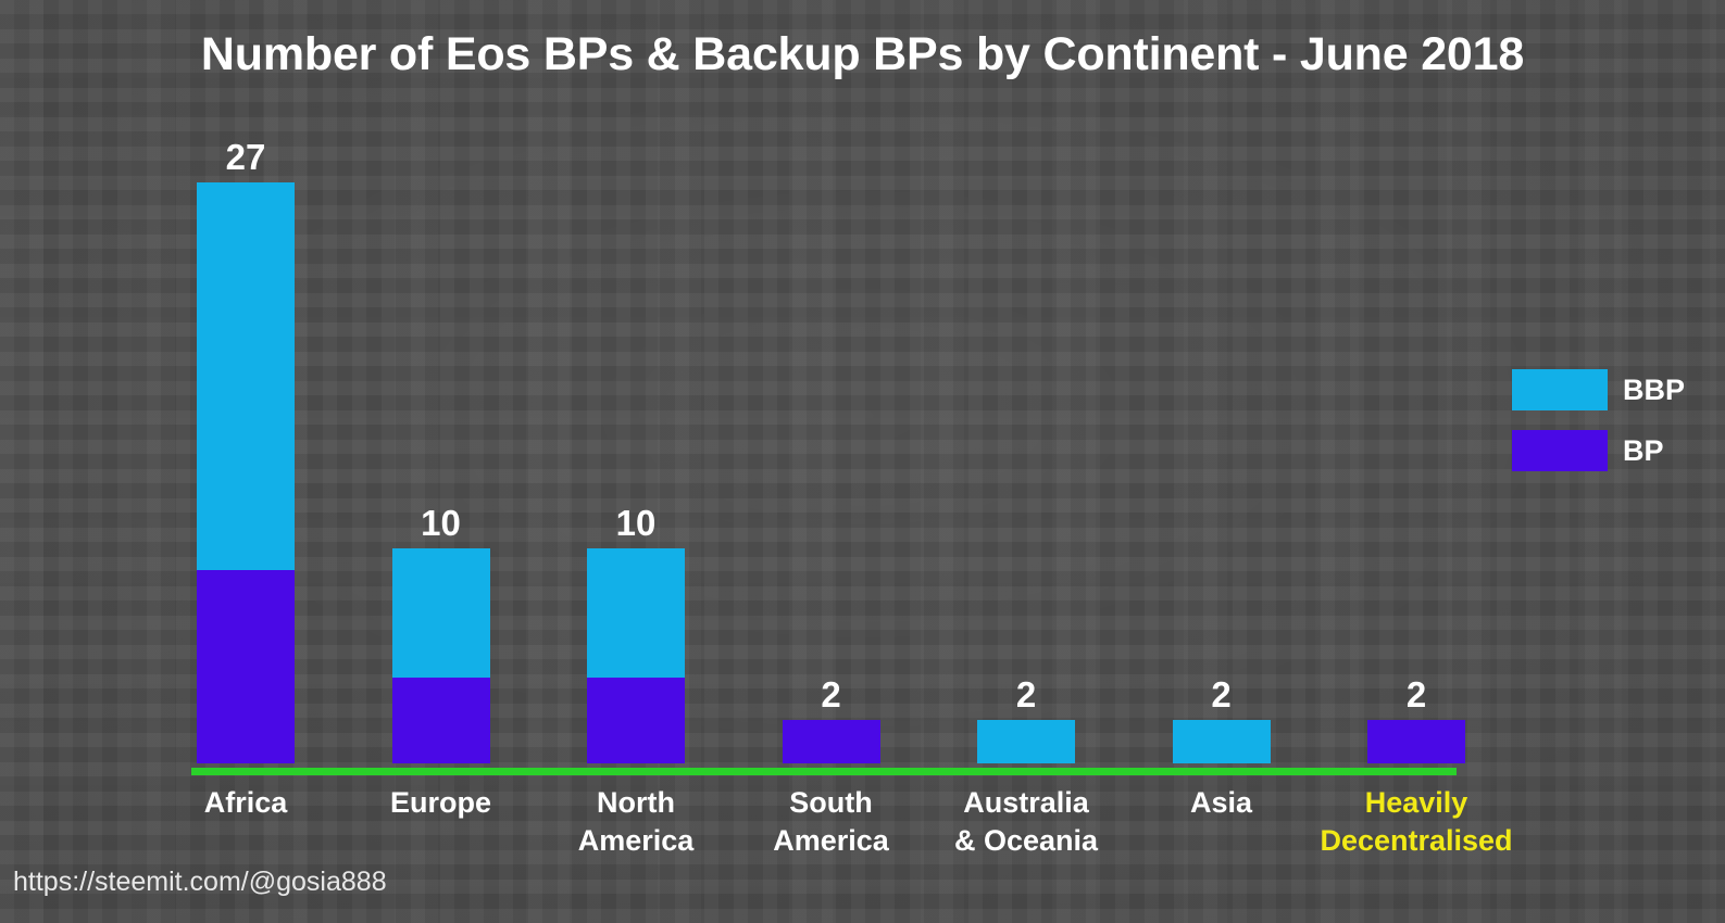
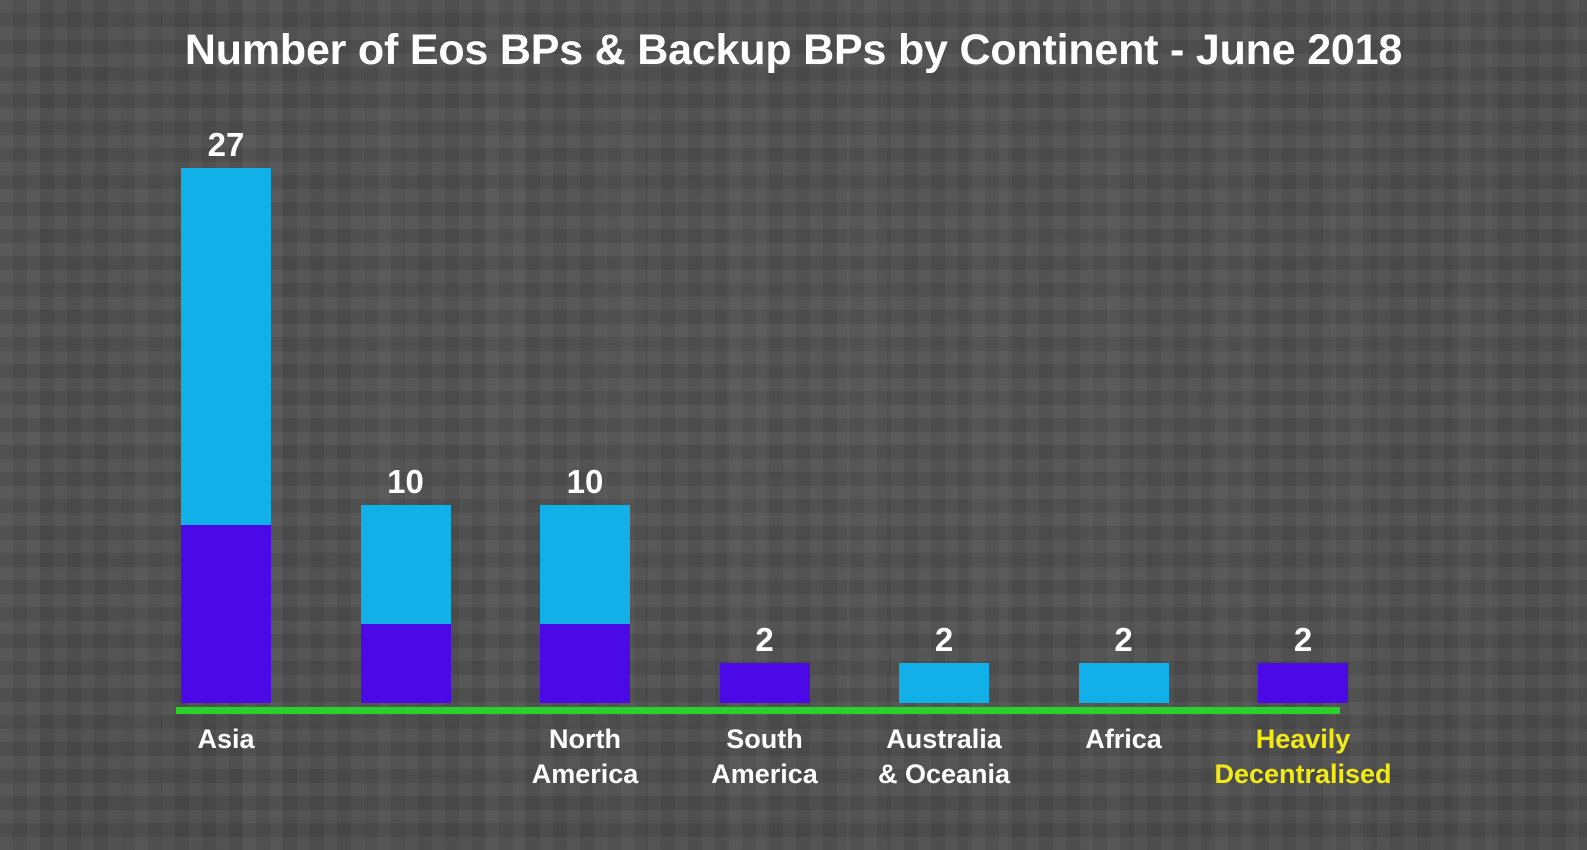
  Number of Eos BPs & Backup BPs by Continent - June 2018
  27
- Africa
+ Asia
  10
- Europe
  10
  North
  America
  2
  South
  America
  2
  Australia
  & Oceania
  2
- Asia
+ Africa
  2
  Heavily
  Decentralised
- BBP
- BP
- https://steemit.com/@gosia888
